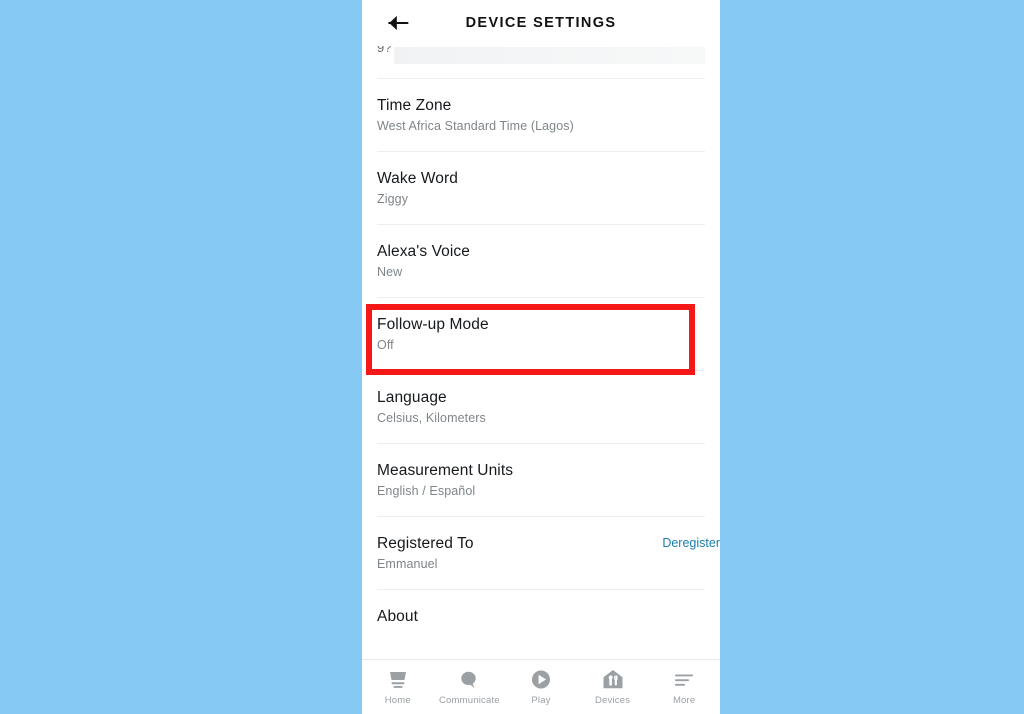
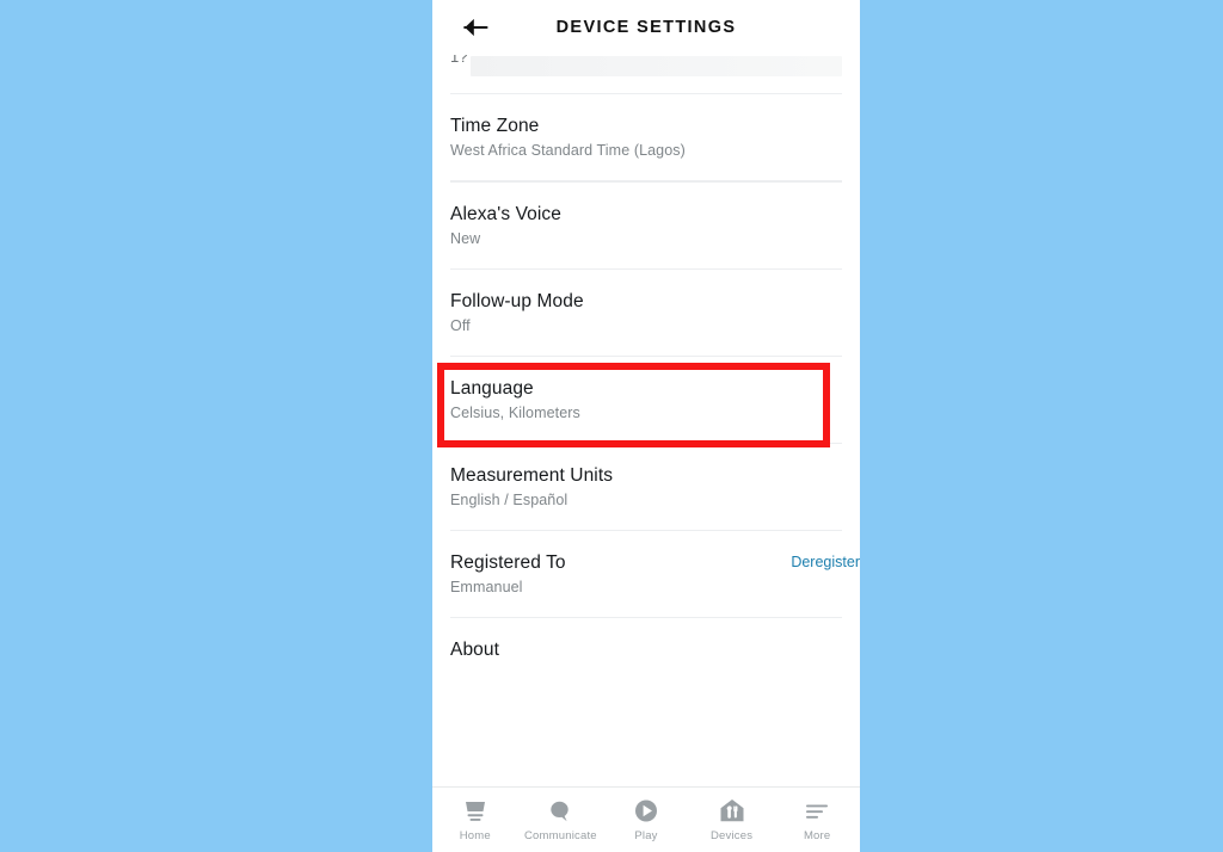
  DEVICE SETTINGS
- 9?
+ 1?
  Time Zone
  West Africa Standard Time (Lagos)
- Wake Word
- Ziggy
  Alexa's Voice
  New
  Follow-up Mode
  Off
  Language
  Celsius, Kilometers
  Measurement Units
  English / Español
  Registered To
  Emmanuel
  Deregister
  About
  Home
  Communicate
  Play
  Devices
  More
